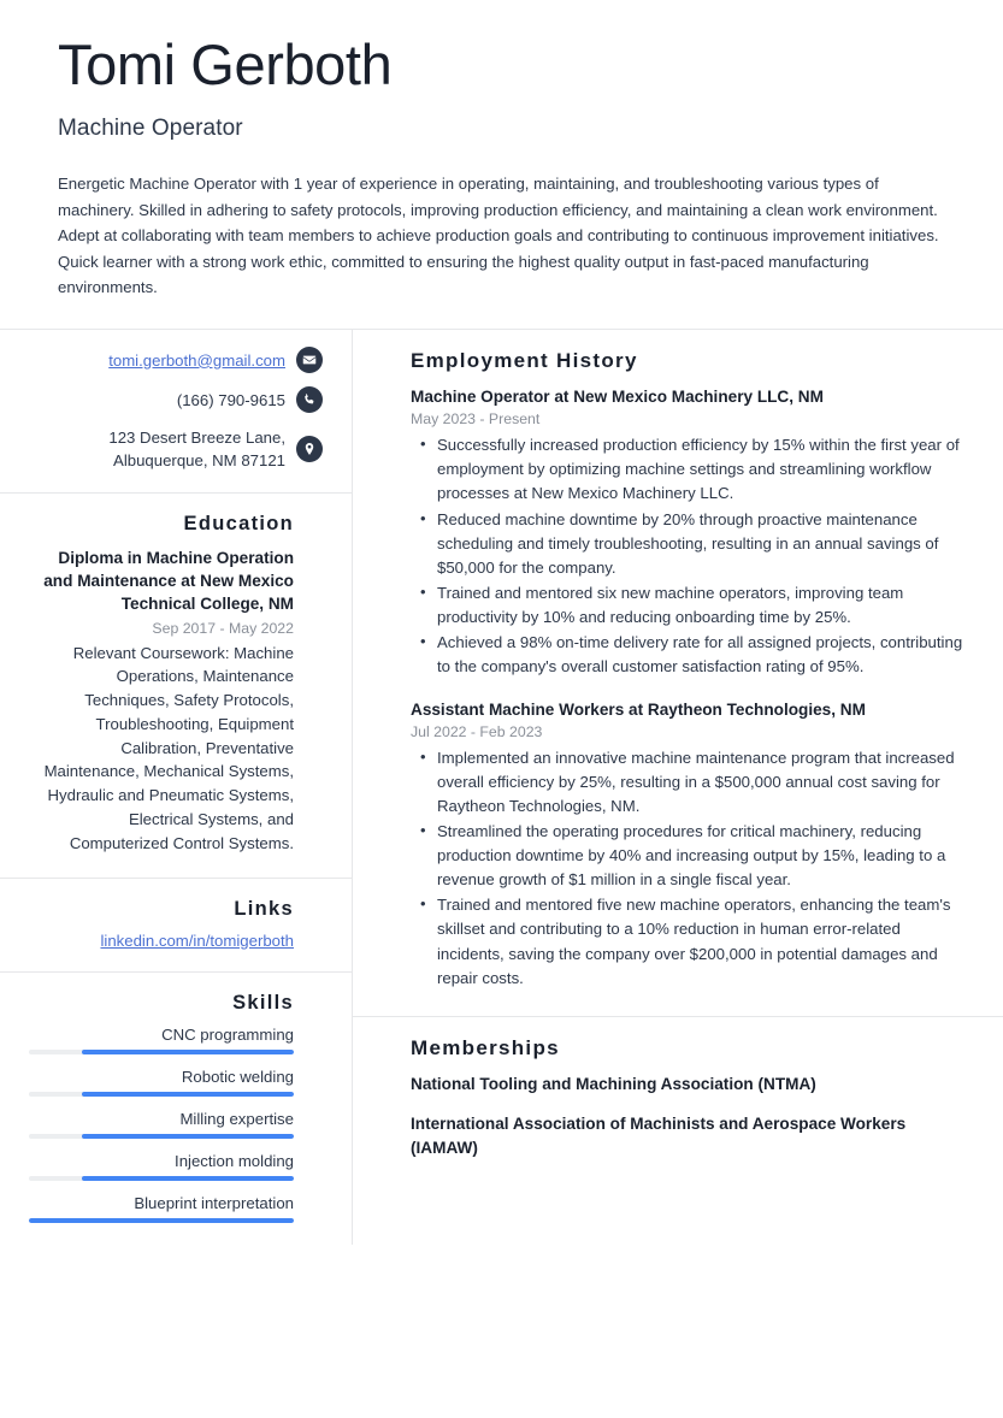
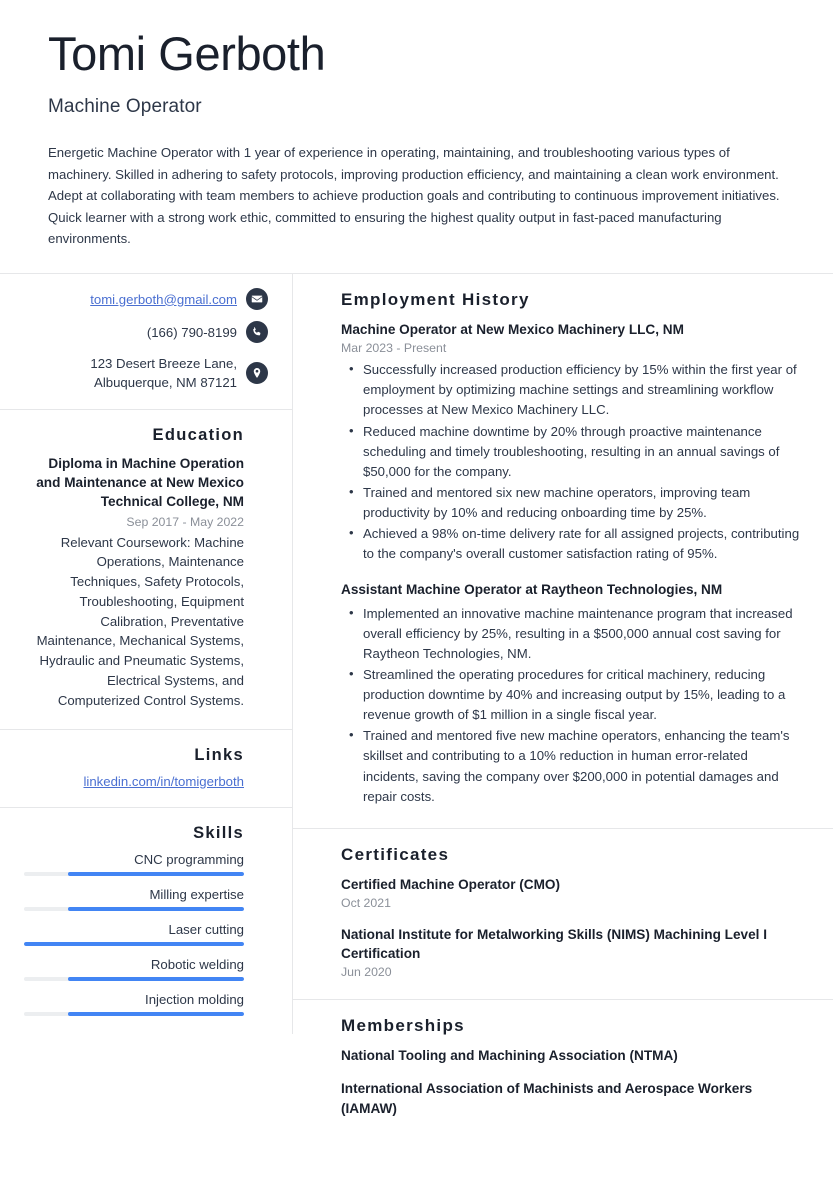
  Tomi Gerboth
  Machine Operator
  Energetic Machine Operator with 1 year of experience in operating, maintaining, and troubleshooting various types of machinery. Skilled in adhering to safety protocols, improving production efficiency, and maintaining a clean work environment. Adept at collaborating with team members to achieve production goals and contributing to continuous improvement initiatives. Quick learner with a strong work ethic, committed to ensuring the highest quality output in fast-paced manufacturing environments.
  tomi.gerboth@gmail.com
- (166) 790-9615
+ (166) 790-8199
  123 Desert Breeze Lane, Albuquerque, NM 87121
  Education
  Diploma in Machine Operation and Maintenance at New Mexico Technical College, NM
  Sep 2017 - May 2022
  Relevant Coursework: Machine Operations, Maintenance Techniques, Safety Protocols, Troubleshooting, Equipment Calibration, Preventative Maintenance, Mechanical Systems, Hydraulic and Pneumatic Systems, Electrical Systems, and Computerized Control Systems.
  Links
  linkedin.com/in/tomigerboth
  Skills
  CNC programming
- Robotic welding
+ Milling expertise
+ Laser cutting
- Milling expertise
+ Robotic welding
  Injection molding
- Blueprint interpretation
  Employment History
  Machine Operator at New Mexico Machinery LLC, NM
- May 2023 - Present
+ Mar 2023 - Present
  Successfully increased production efficiency by 15% within the first year of employment by optimizing machine settings and streamlining workflow processes at New Mexico Machinery LLC.
  Reduced machine downtime by 20% through proactive maintenance scheduling and timely troubleshooting, resulting in an annual savings of $50,000 for the company.
  Trained and mentored six new machine operators, improving team productivity by 10% and reducing onboarding time by 25%.
  Achieved a 98% on-time delivery rate for all assigned projects, contributing to the company's overall customer satisfaction rating of 95%.
- Assistant Machine Workers at Raytheon Technologies, NM
+ Assistant Machine Operator at Raytheon Technologies, NM
- Jul 2022 - Feb 2023
  Implemented an innovative machine maintenance program that increased overall efficiency by 25%, resulting in a $500,000 annual cost saving for Raytheon Technologies, NM.
  Streamlined the operating procedures for critical machinery, reducing production downtime by 40% and increasing output by 15%, leading to a revenue growth of $1 million in a single fiscal year.
  Trained and mentored five new machine operators, enhancing the team's skillset and contributing to a 10% reduction in human error-related incidents, saving the company over $200,000 in potential damages and repair costs.
+ Certificates
+ Certified Machine Operator (CMO)
+ Oct 2021
+ National Institute for Metalworking Skills (NIMS) Machining Level I Certification
+ Jun 2020
  Memberships
  National Tooling and Machining Association (NTMA)
  International Association of Machinists and Aerospace Workers (IAMAW)
